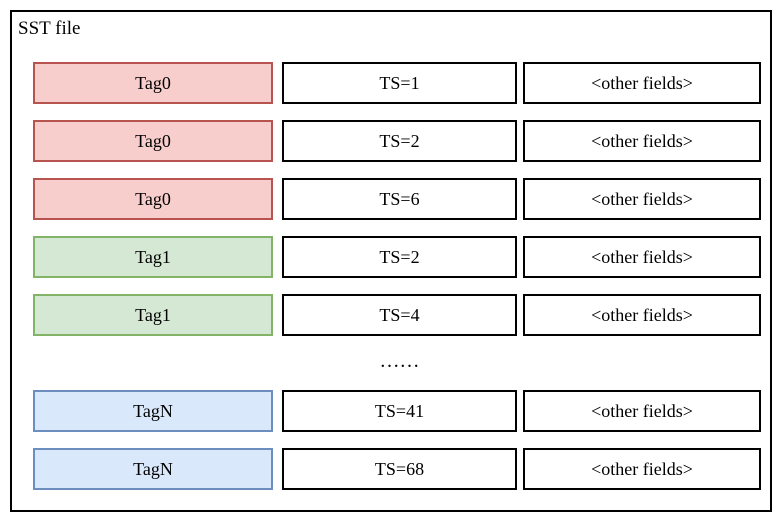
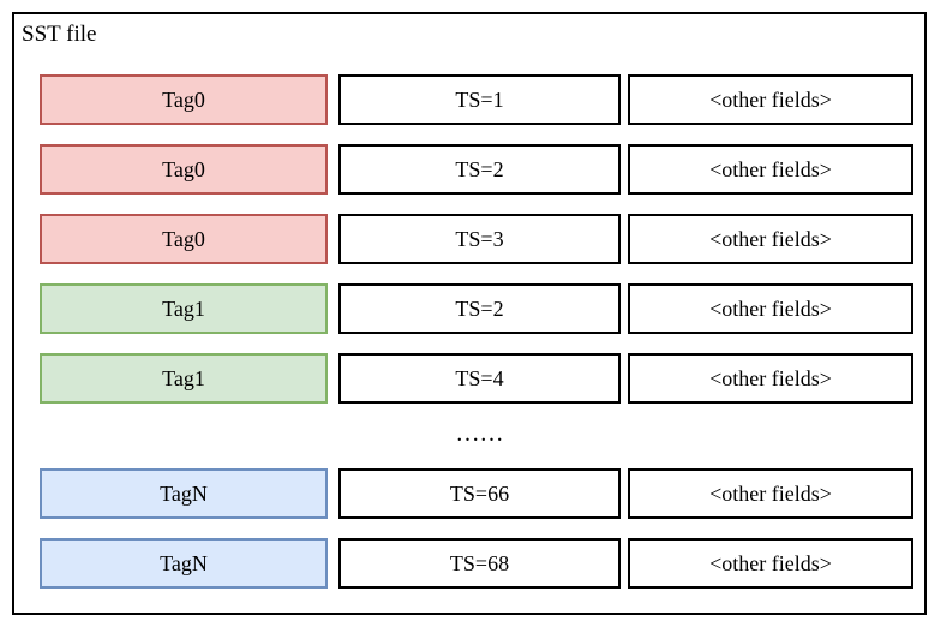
  SST file
  Tag0
  TS=1
  <other fields>
  Tag0
  TS=2
  <other fields>
  Tag0
- TS=6
+ TS=3
  <other fields>
  Tag1
  TS=2
  <other fields>
  Tag1
  TS=4
  <other fields>
  ……
  TagN
- TS=41
+ TS=66
  <other fields>
  TagN
  TS=68
  <other fields>
